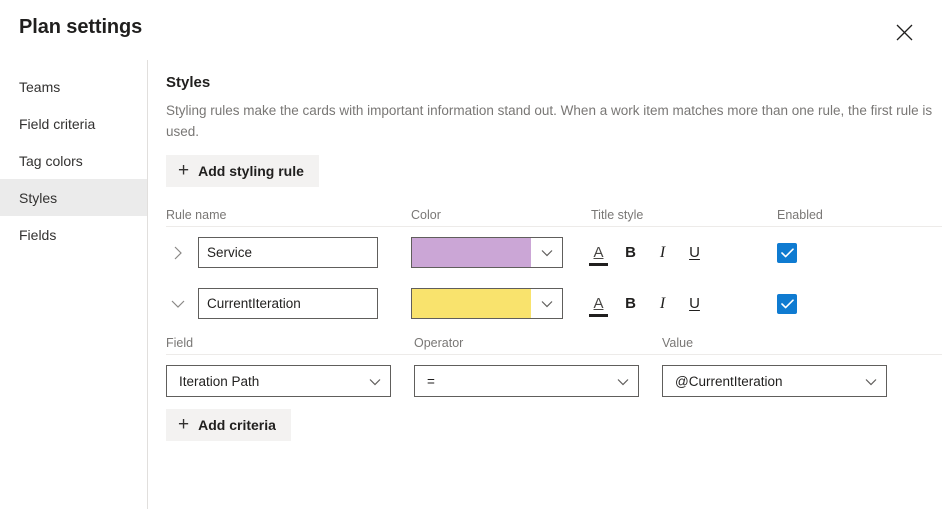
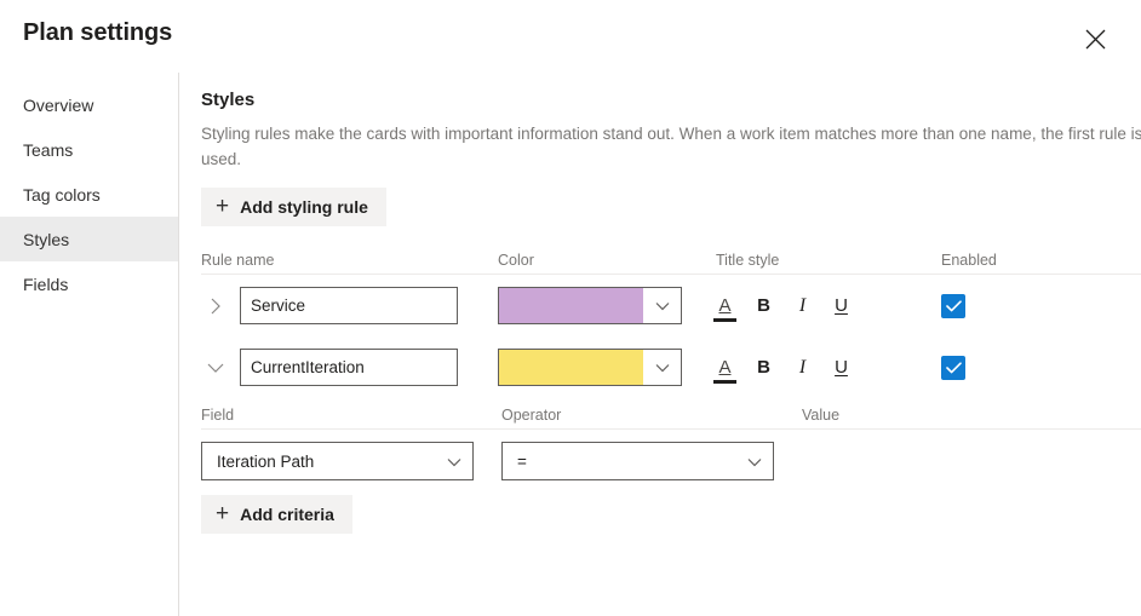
  Plan settings
+ Overview
  Teams
- Field criteria
  Tag colors
  Styles
  Fields
  Styles
- Styling rules make the cards with important information stand out. When a work item matches more than one rule, the first rule is used.
+ Styling rules make the cards with important information stand out. When a work item matches more than one name, the first rule is used.
  +
  Add styling rule
  Rule name
  Color
  Title style
  Enabled
  Service
  A
  B
  I
  U
  CurrentIteration
  A
  B
  I
  U
  Field
  Operator
  Value
  Iteration Path
  =
- @CurrentIteration
  +
  Add criteria
